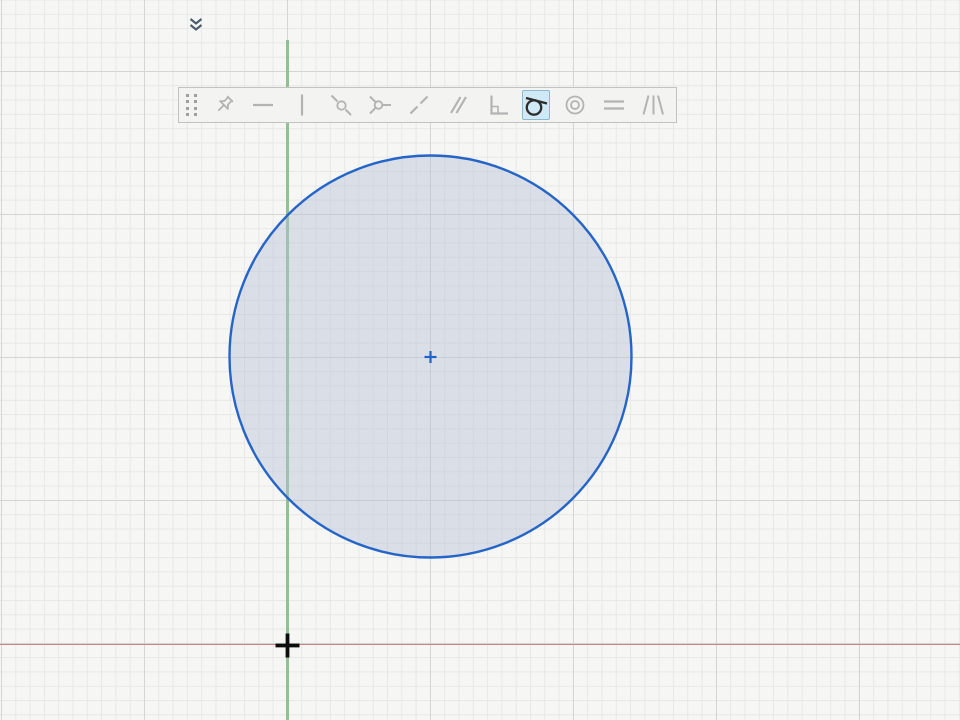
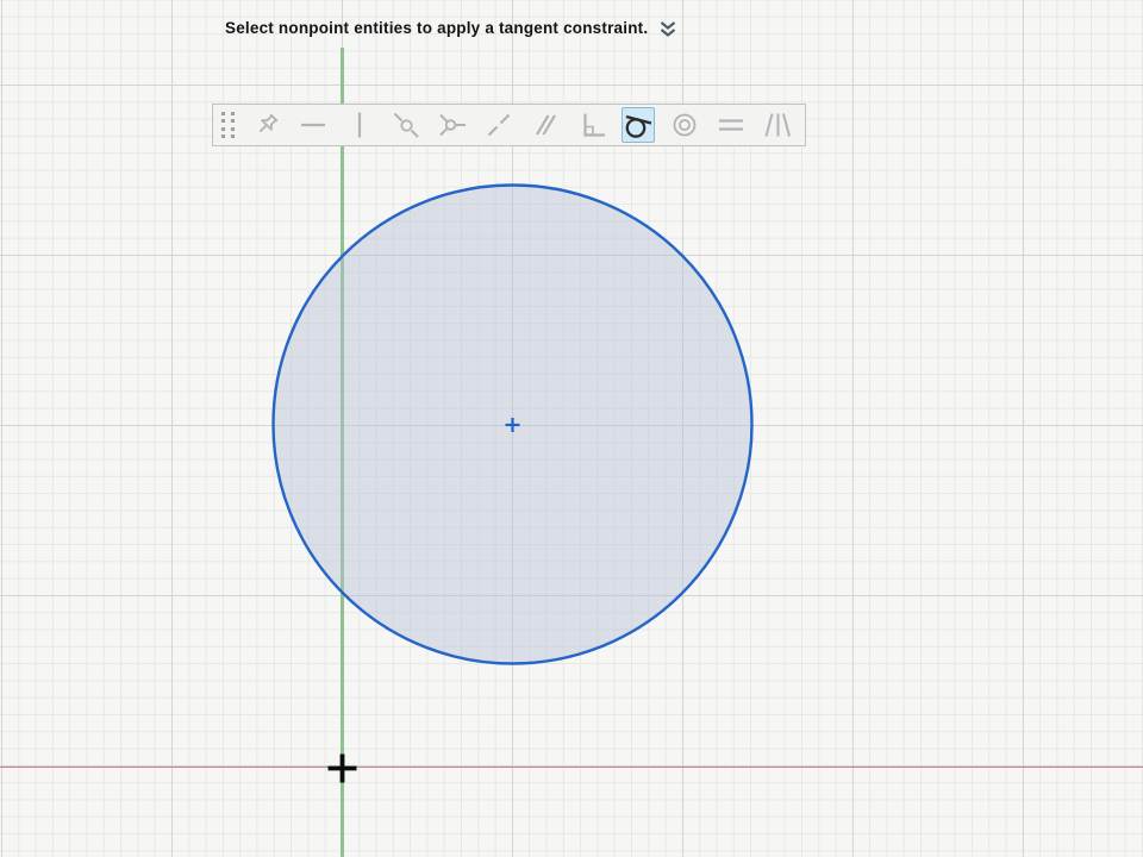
+ Select nonpoint entities to apply a tangent constraint.
